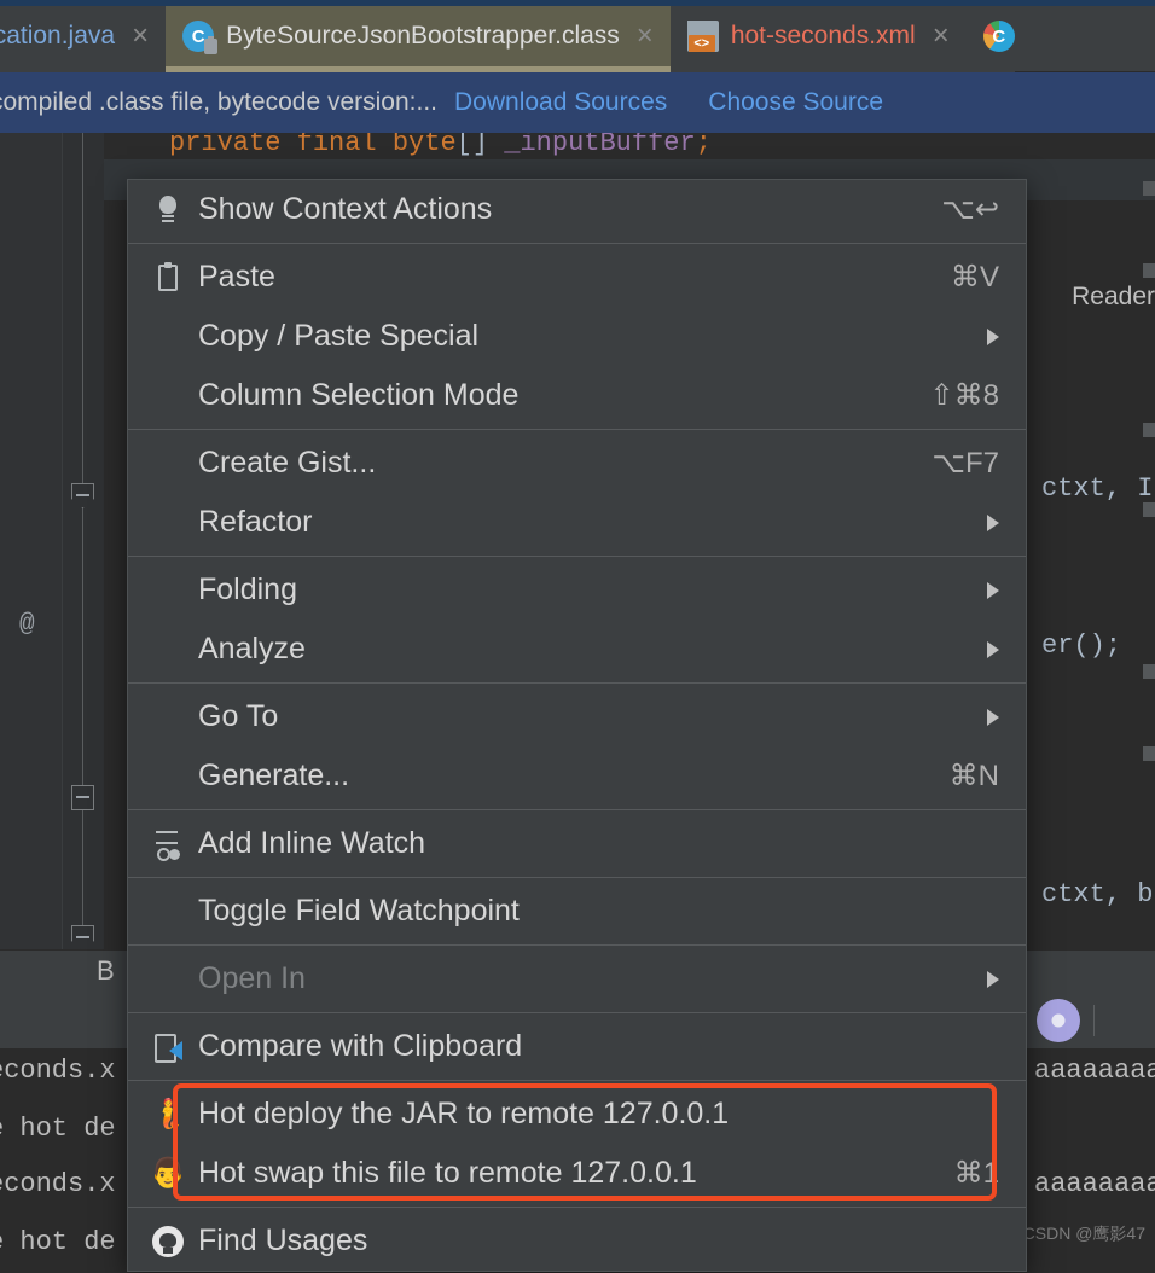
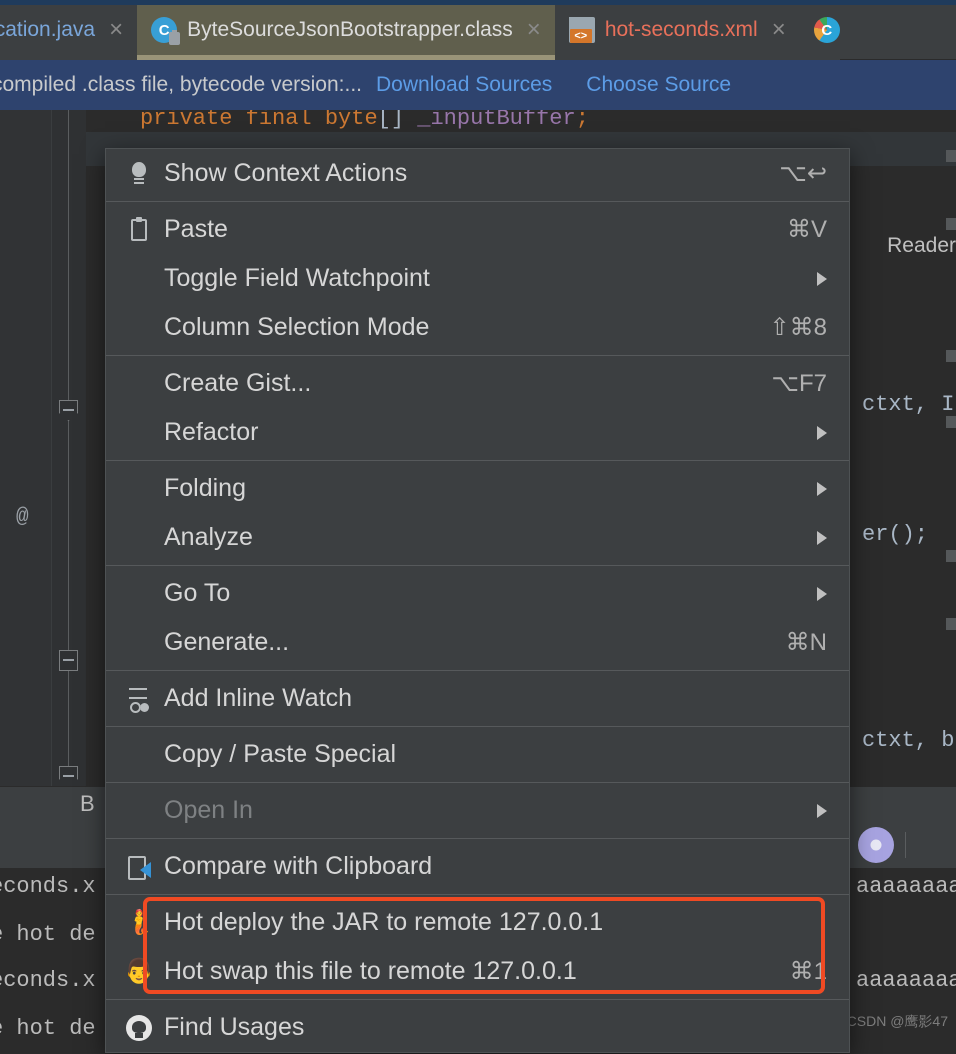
  ×
  ByteSourceJsonBootstrapper.class
  ×
  hot-seconds.xml
  ×
  ompiled .class file, bytecode version:...
  Download Sources
  Choose Source
  @
  private final byte[] _inputBuffer;
  Reader
  ctxt, I
  er();
  ctxt, b
  B
  conds.x
  hot de
  conds.x
  hot de
  aaaaaaaa
  aaaaaaaa
  CSDN @鹰影47
  Show Context Actions
  ⌥↩
  Paste
  ⌘V
- Copy / Paste Special
+ Toggle Field Watchpoint
  Column Selection Mode
  ⇧⌘8
  Create Gist...
  ⌥F7
  Refactor
  Folding
  Analyze
  Go To
  Generate...
  ⌘N
  Add Inline Watch
- Toggle Field Watchpoint
+ Copy / Paste Special
  Open In
  Compare with Clipboard
  🧜
  Hot deploy the JAR to remote 127.0.0.1
  👨
  Hot swap this file to remote 127.0.0.1
  ⌘1
  Find Usages
